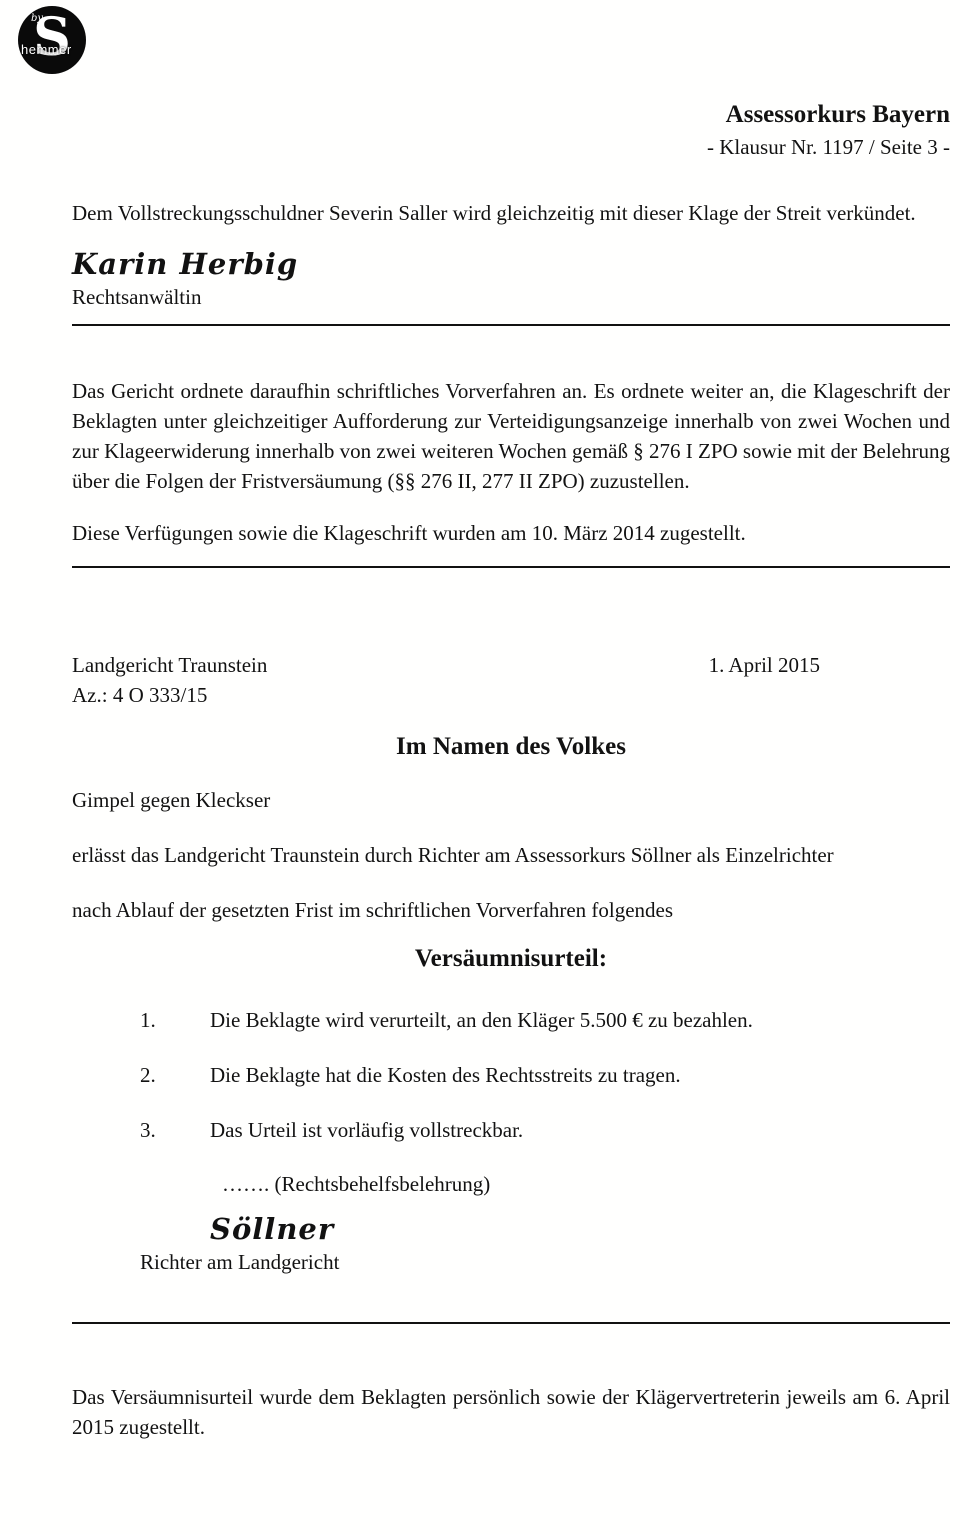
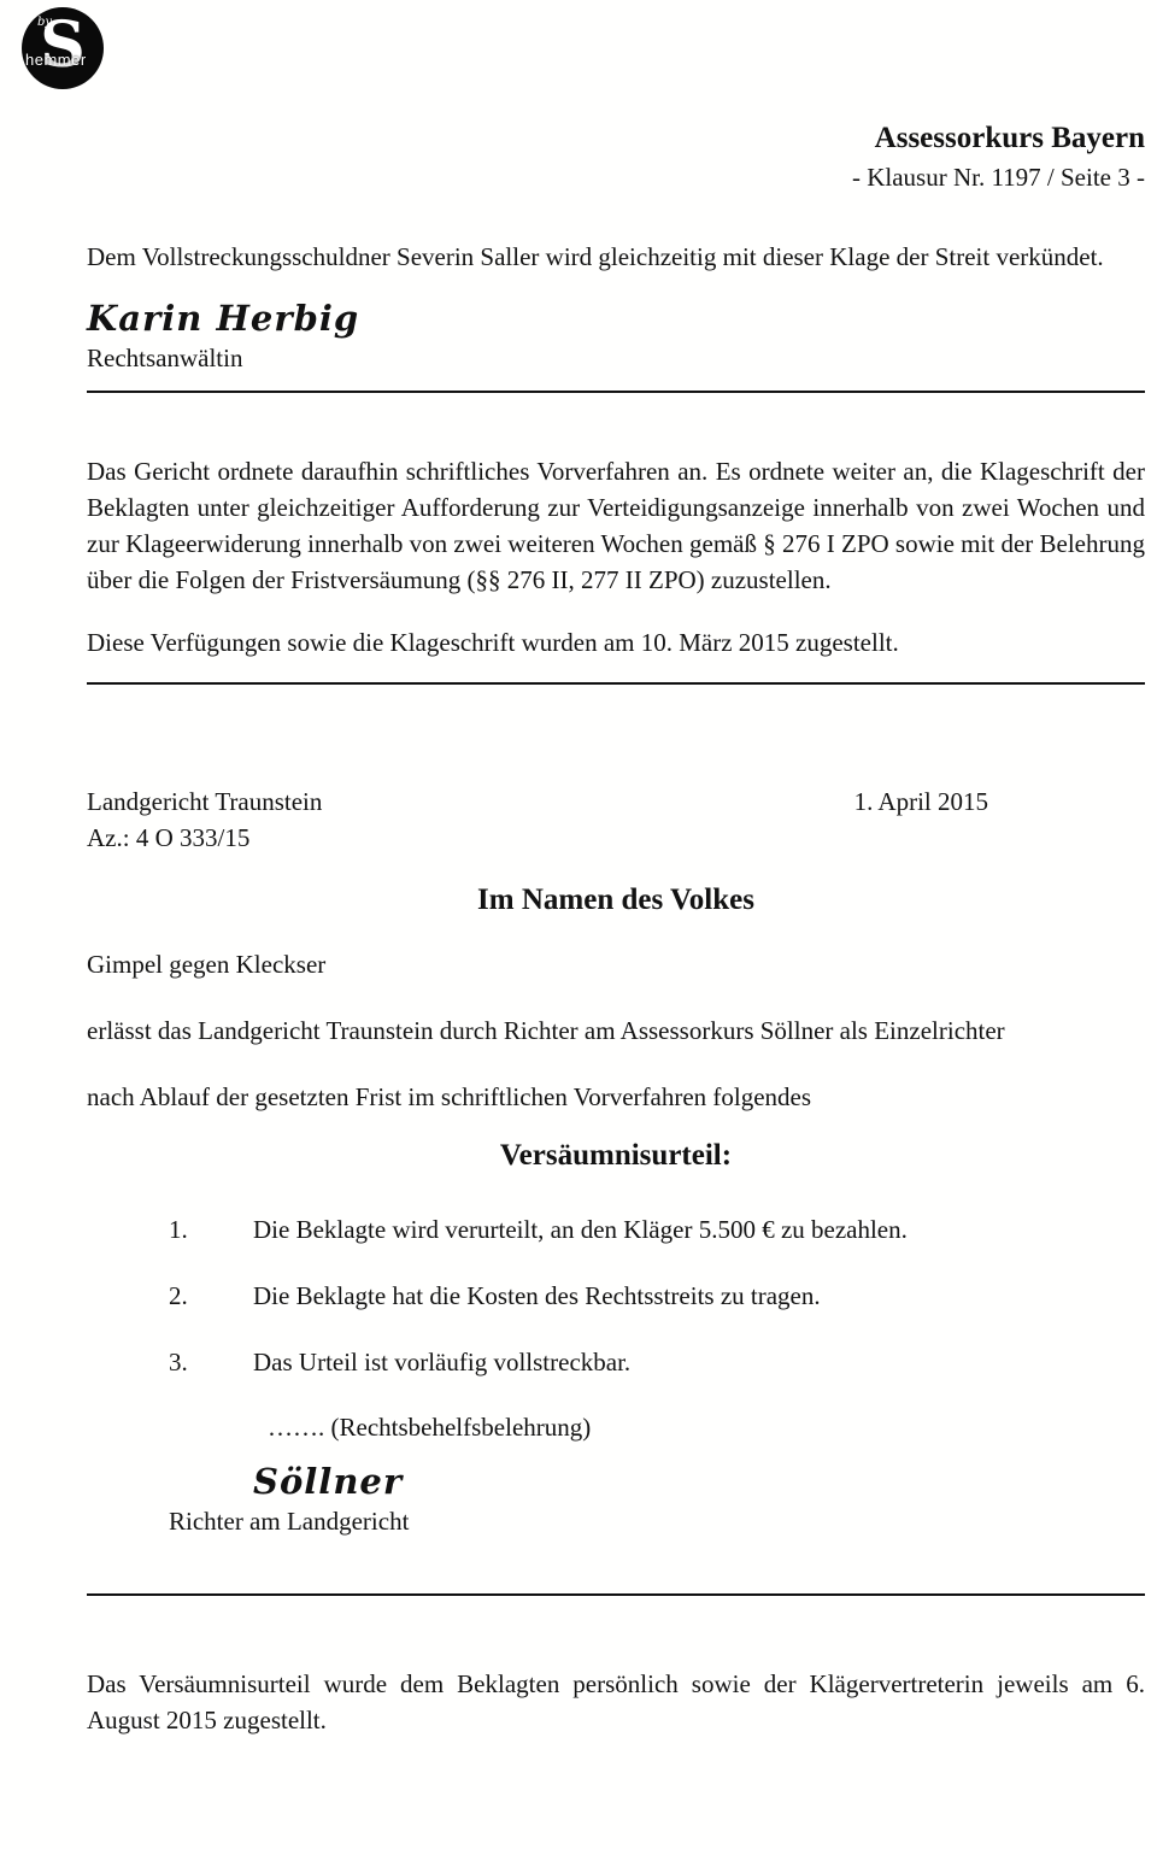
  S
  by
  hemmer
  Assessorkurs Bayern
  - Klausur Nr. 1197 / Seite 3 -
  Dem Vollstreckungsschuldner Severin Saller wird gleichzeitig mit dieser Klage der Streit verkündet.
  Karin Herbig
  Rechtsanwältin
  Das Gericht ordnete daraufhin schriftliches Vorverfahren an. Es ordnete weiter an, die Klageschrift der Beklagten unter gleichzeitiger Aufforderung zur Verteidigungsanzeige innerhalb von zwei Wochen und zur Klageerwiderung innerhalb von zwei weiteren Wochen gemäß § 276 I ZPO sowie mit der Belehrung über die Folgen der Fristversäumung (§§ 276 II, 277 II ZPO) zuzustellen.
- Diese Verfügungen sowie die Klageschrift wurden am 10. März 2014 zugestellt.
+ Diese Verfügungen sowie die Klageschrift wurden am 10. März 2015 zugestellt.
  Landgericht Traunstein
  1. April 2015
  Az.: 4 O 333/15
  Im Namen des Volkes
  Gimpel gegen Kleckser
  erlässt das Landgericht Traunstein durch Richter am Assessorkurs Söllner als Einzelrichter
  nach Ablauf der gesetzten Frist im schriftlichen Vorverfahren folgendes
  Versäumnisurteil:
  1.
  Die Beklagte wird verurteilt, an den Kläger 5.500 € zu bezahlen.
  2.
  Die Beklagte hat die Kosten des Rechtsstreits zu tragen.
  3.
  Das Urteil ist vorläufig vollstreckbar.
  ……. (Rechtsbehelfsbelehrung)
  Söllner
  Richter am Landgericht
- Das Versäumnisurteil wurde dem Beklagten persönlich sowie der Klägervertreterin jeweils am 6. April 2015 zugestellt.
+ Das Versäumnisurteil wurde dem Beklagten persönlich sowie der Klägervertreterin jeweils am 6. August 2015 zugestellt.
